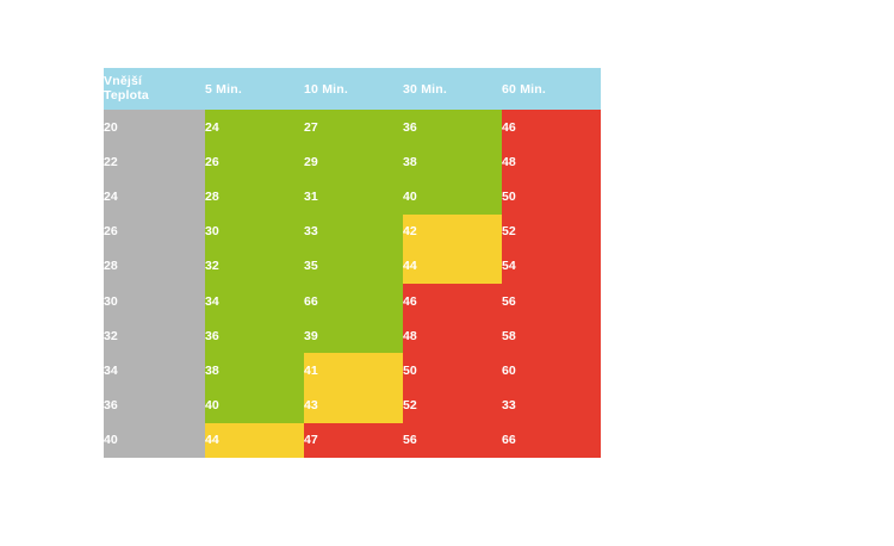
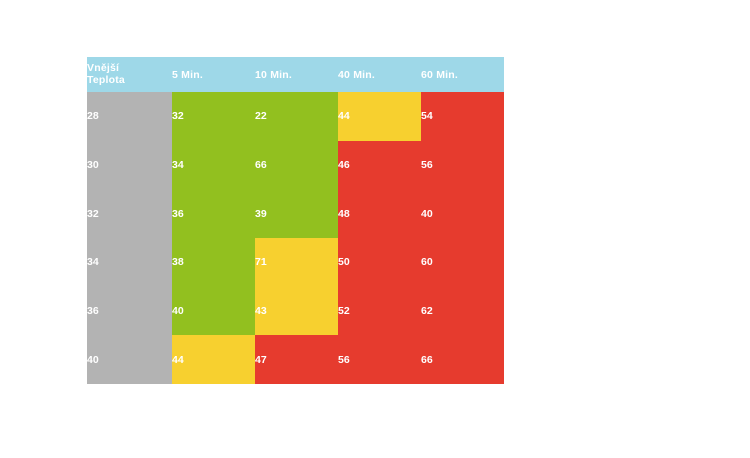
- Vnější Teplota	5 Min.	10 Min.	30 Min.	60 Min.
+ Vnější Teplota	5 Min.	10 Min.	40 Min.	60 Min.
- 20	24	27	36	46
- 22	26	29	38	48
- 24	28	31	40	50
- 26	30	33	42	52
- 28	32	35	44	54
+ 28	32	22	44	54
  30	34	66	46	56
- 32	36	39	48	58
+ 32	36	39	48	40
- 34	38	41	50	60
+ 34	38	71	50	60
- 36	40	43	52	33
+ 36	40	43	52	62
  40	44	47	56	66
